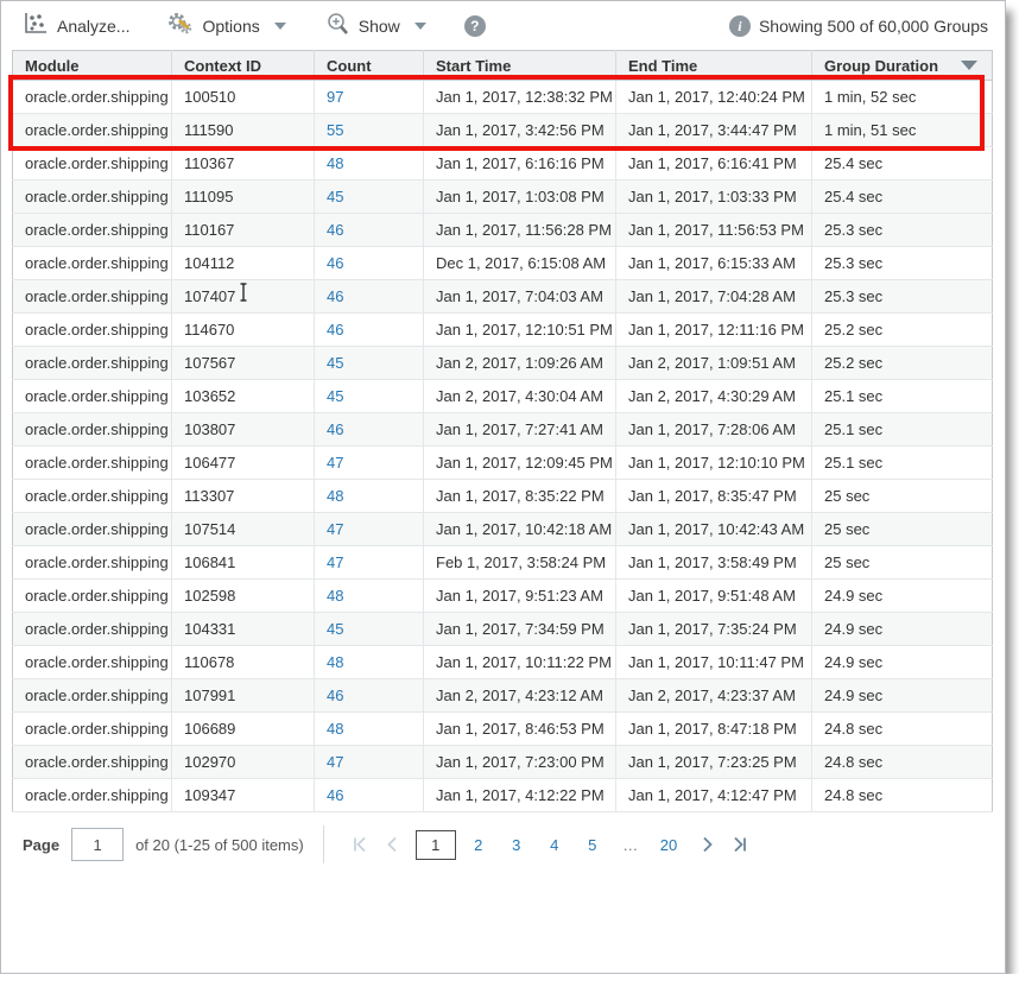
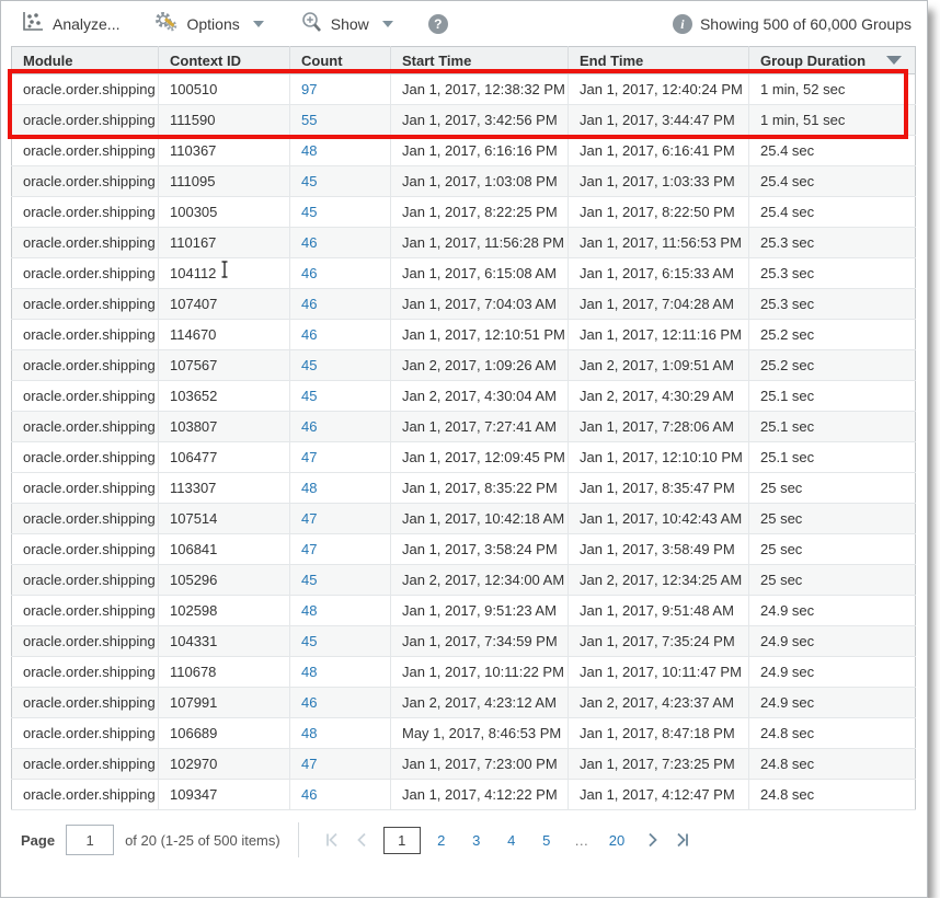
  Analyze...
  Options
  Show
  ?
  i
  Showing 500 of 60,000 Groups
  Module	Context ID	Count	Start Time	End Time	Group Duration
  oracle.order.shipping	100510	97	Jan 1, 2017, 12:38:32 PM	Jan 1, 2017, 12:40:24 PM	1 min, 52 sec
  oracle.order.shipping	111590	55	Jan 1, 2017, 3:42:56 PM	Jan 1, 2017, 3:44:47 PM	1 min, 51 sec
  oracle.order.shipping	110367	48	Jan 1, 2017, 6:16:16 PM	Jan 1, 2017, 6:16:41 PM	25.4 sec
  oracle.order.shipping	111095	45	Jan 1, 2017, 1:03:08 PM	Jan 1, 2017, 1:03:33 PM	25.4 sec
+ oracle.order.shipping	100305	45	Jan 1, 2017, 8:22:25 PM	Jan 1, 2017, 8:22:50 PM	25.4 sec
  oracle.order.shipping	110167	46	Jan 1, 2017, 11:56:28 PM	Jan 1, 2017, 11:56:53 PM	25.3 sec
- oracle.order.shipping	104112	46	Dec 1, 2017, 6:15:08 AM	Jan 1, 2017, 6:15:33 AM	25.3 sec
+ oracle.order.shipping	104112	46	Jan 1, 2017, 6:15:08 AM	Jan 1, 2017, 6:15:33 AM	25.3 sec
  oracle.order.shipping	107407	46	Jan 1, 2017, 7:04:03 AM	Jan 1, 2017, 7:04:28 AM	25.3 sec
  oracle.order.shipping	114670	46	Jan 1, 2017, 12:10:51 PM	Jan 1, 2017, 12:11:16 PM	25.2 sec
  oracle.order.shipping	107567	45	Jan 2, 2017, 1:09:26 AM	Jan 2, 2017, 1:09:51 AM	25.2 sec
  oracle.order.shipping	103652	45	Jan 2, 2017, 4:30:04 AM	Jan 2, 2017, 4:30:29 AM	25.1 sec
  oracle.order.shipping	103807	46	Jan 1, 2017, 7:27:41 AM	Jan 1, 2017, 7:28:06 AM	25.1 sec
  oracle.order.shipping	106477	47	Jan 1, 2017, 12:09:45 PM	Jan 1, 2017, 12:10:10 PM	25.1 sec
  oracle.order.shipping	113307	48	Jan 1, 2017, 8:35:22 PM	Jan 1, 2017, 8:35:47 PM	25 sec
  oracle.order.shipping	107514	47	Jan 1, 2017, 10:42:18 AM	Jan 1, 2017, 10:42:43 AM	25 sec
- oracle.order.shipping	106841	47	Feb 1, 2017, 3:58:24 PM	Jan 1, 2017, 3:58:49 PM	25 sec
+ oracle.order.shipping	106841	47	Jan 1, 2017, 3:58:24 PM	Jan 1, 2017, 3:58:49 PM	25 sec
+ oracle.order.shipping	105296	45	Jan 2, 2017, 12:34:00 AM	Jan 2, 2017, 12:34:25 AM	25 sec
  oracle.order.shipping	102598	48	Jan 1, 2017, 9:51:23 AM	Jan 1, 2017, 9:51:48 AM	24.9 sec
  oracle.order.shipping	104331	45	Jan 1, 2017, 7:34:59 PM	Jan 1, 2017, 7:35:24 PM	24.9 sec
  oracle.order.shipping	110678	48	Jan 1, 2017, 10:11:22 PM	Jan 1, 2017, 10:11:47 PM	24.9 sec
  oracle.order.shipping	107991	46	Jan 2, 2017, 4:23:12 AM	Jan 2, 2017, 4:23:37 AM	24.9 sec
- oracle.order.shipping	106689	48	Jan 1, 2017, 8:46:53 PM	Jan 1, 2017, 8:47:18 PM	24.8 sec
+ oracle.order.shipping	106689	48	May 1, 2017, 8:46:53 PM	Jan 1, 2017, 8:47:18 PM	24.8 sec
  oracle.order.shipping	102970	47	Jan 1, 2017, 7:23:00 PM	Jan 1, 2017, 7:23:25 PM	24.8 sec
  oracle.order.shipping	109347	46	Jan 1, 2017, 4:12:22 PM	Jan 1, 2017, 4:12:47 PM	24.8 sec
  Page
  1
  of 20 (1-25 of 500 items)
  1
  2
  3
  4
  5
  …
  20
